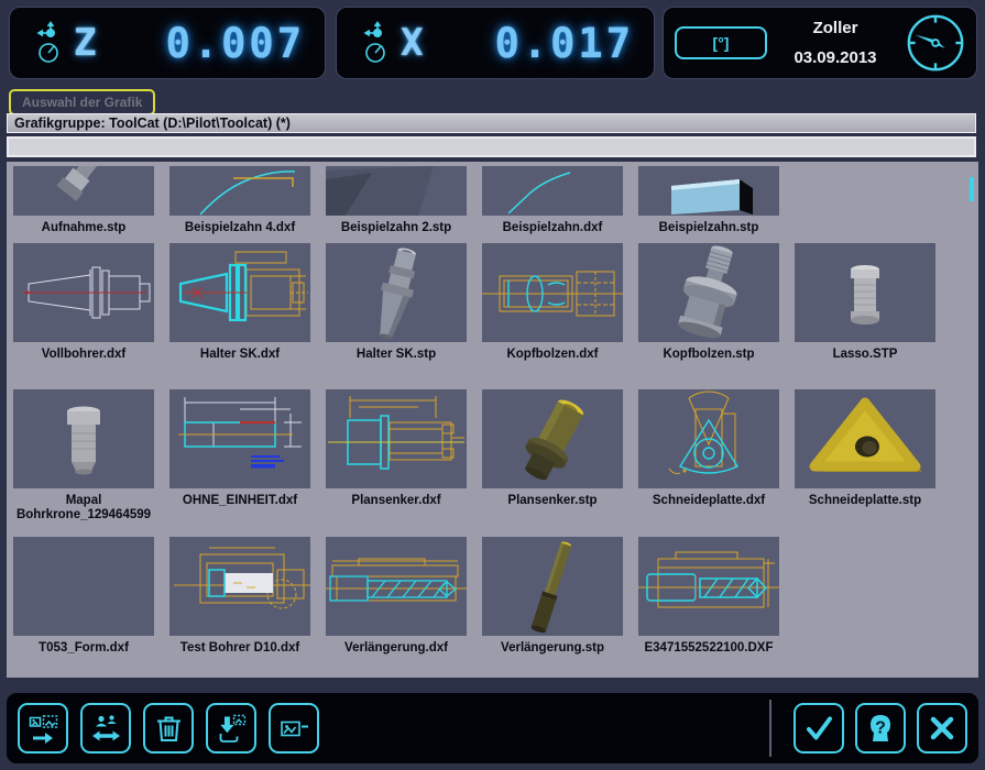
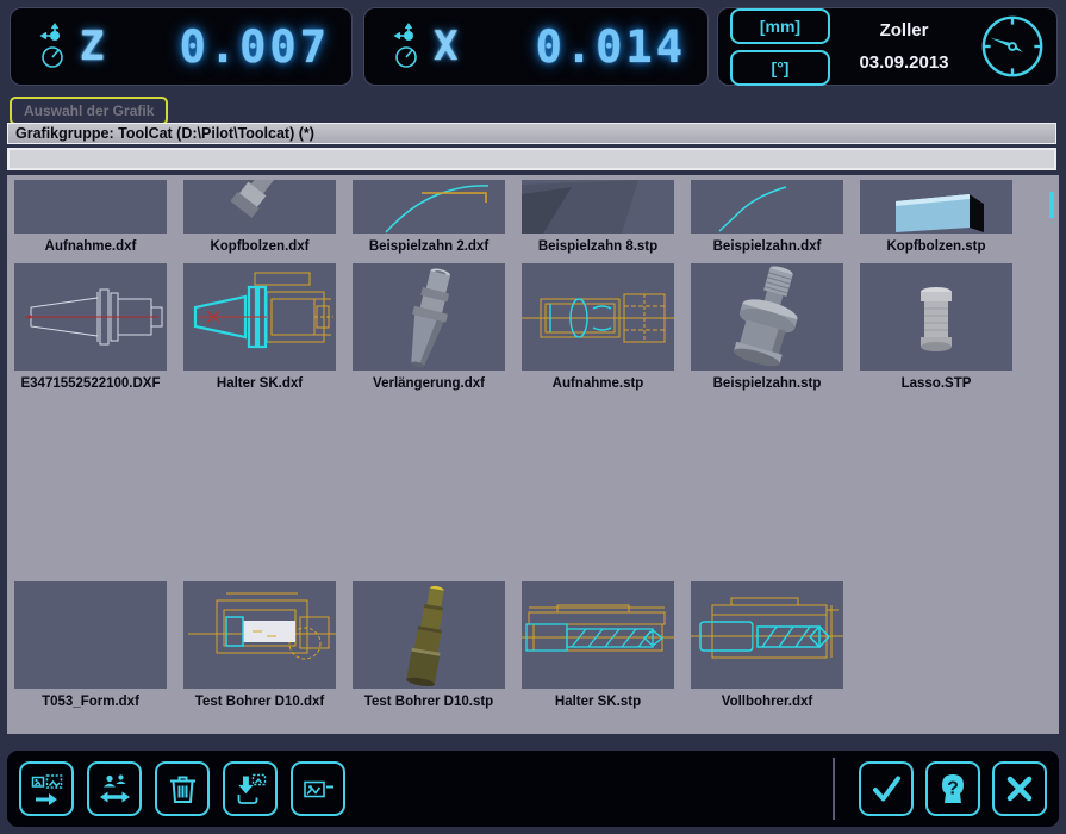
  Z
  0.007
  X
- 0.017
+ 0.014
+ [mm]
  [°]
  Zoller
  03.09.2013
  Auswahl der Grafik
  Grafikgruppe: ToolCat (D:\Pilot\Toolcat) (*)
+ Aufnahme.dxf
- Aufnahme.stp
+ Kopfbolzen.dxf
- Beispielzahn 4.dxf
+ Beispielzahn 2.dxf
- Beispielzahn 2.stp
+ Beispielzahn 8.stp
  Beispielzahn.dxf
- Beispielzahn.stp
+ Kopfbolzen.stp
- Vollbohrer.dxf
+ E3471552522100.DXF
  Halter SK.dxf
- Halter SK.stp
+ Verlängerung.dxf
- Kopfbolzen.dxf
+ Aufnahme.stp
- Kopfbolzen.stp
+ Beispielzahn.stp
  Lasso.STP
- Mapal Bohrkrone_129464599
- OHNE_EINHEIT.dxf
- Plansenker.dxf
- Plansenker.stp
- Schneideplatte.dxf
- Schneideplatte.stp
  T053_Form.dxf
  Test Bohrer D10.dxf
+ Test Bohrer D10.stp
- Verlängerung.dxf
+ Halter SK.stp
- Verlängerung.stp
- E3471552522100.DXF
+ Vollbohrer.dxf
  ?
